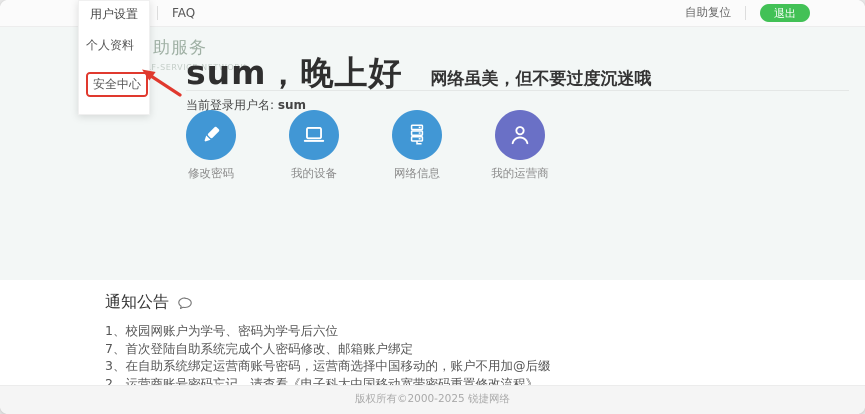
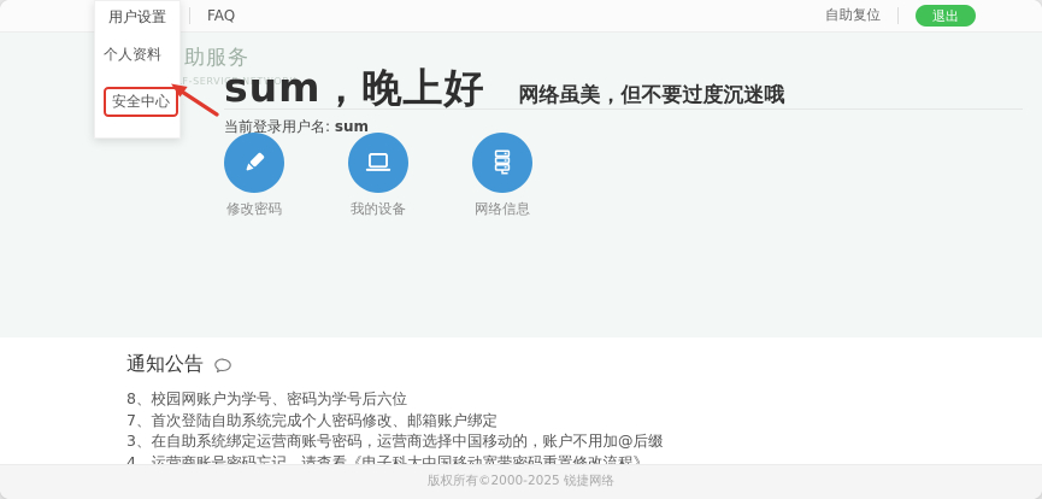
  FAQ
  自助复位
  退出
  助服务
  F-SERVICE NETWORK
  sum，晚上好
  网络虽美，但不要过度沉迷哦
  当前登录用户名: sum
  修改密码
  我的设备
  网络信息
- 我的运营商
  通知公告
- 1、校园网账户为学号、密码为学号后六位
+ 8、校园网账户为学号、密码为学号后六位
  7、首次登陆自助系统完成个人密码修改、邮箱账户绑定
  3、在自助系统绑定运营商账号密码，运营商选择中国移动的，账户不用加@后缀
- 2、运营商账号密码忘记，请查看《电子科大中国移动宽带密码重置修改流程》
+ 4、运营商账号密码忘记，请查看《电子科大中国移动宽带密码重置修改流程》
  版权所有©2000-2025 锐捷网络
  用户设置
  个人资料
  安全中心
